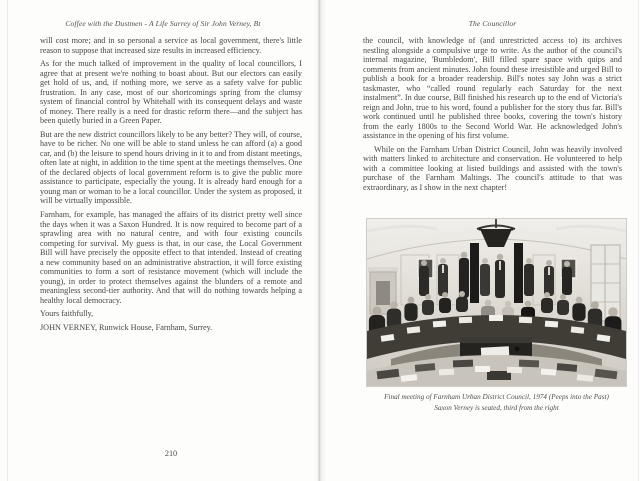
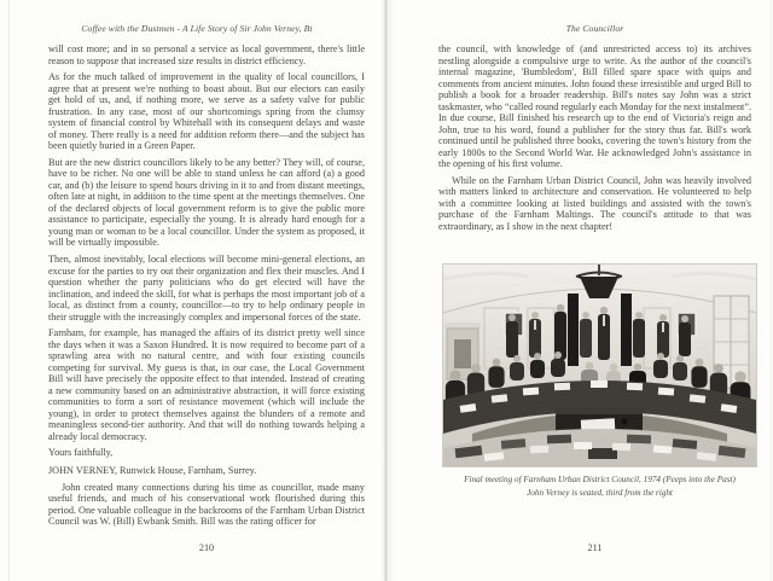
- Coffee with the Dustmen - A Life Surrey of Sir John Verney, Bt
+ Coffee with the Dustmen - A Life Story of Sir John Verney, Bt
- will cost more; and in so personal a service as local government, there's little reason to suppose that increased size results in increased efficiency.
+ will cost more; and in so personal a service as local government, there's little reason to suppose that increased size results in district efficiency.
- As for the much talked of improvement in the quality of local councillors, I agree that at present we're nothing to boast about. But our electors can easily get hold of us, and, if nothing more, we serve as a safety valve for public frustration. In any case, most of our shortcomings spring from the clumsy system of financial control by Whitehall with its consequent delays and waste of money. There really is a need for drastic reform there—and the subject has been quietly buried in a Green Paper.
+ As for the much talked of improvement in the quality of local councillors, I agree that at present we're nothing to boast about. But our electors can easily get hold of us, and, if nothing more, we serve as a safety valve for public frustration. In any case, most of our shortcomings spring from the clumsy system of financial control by Whitehall with its consequent delays and waste of money. There really is a need for addition reform there—and the subject has been quietly buried in a Green Paper.
  But are the new district councillors likely to be any better? They will, of course, have to be richer. No one will be able to stand unless he can afford (a) a good car, and (b) the leisure to spend hours driving in it to and from distant meetings, often late at night, in addition to the time spent at the meetings themselves. One of the declared objects of local government reform is to give the public more assistance to participate, especially the young. It is already hard enough for a young man or woman to be a local councillor. Under the system as proposed, it will be virtually impossible.
+ Then, almost inevitably, local elections will become mini-general elections, an excuse for the parties to try out their organization and flex their muscles. And I question whether the party politicians who do get elected will have the inclination, and indeed the skill, for what is perhaps the most important job of a local, as distinct from a county, councillor—to try to help ordinary people in their struggle with the increasingly complex and impersonal forces of the state.
- Farnham, for example, has managed the affairs of its district pretty well since the days when it was a Saxon Hundred. It is now required to become part of a sprawling area with no natural centre, and with four existing councils competing for survival. My guess is that, in our case, the Local Government Bill will have precisely the opposite effect to that intended. Instead of creating a new community based on an administrative abstraction, it will force existing communities to form a sort of resistance movement (which will include the young), in order to protect themselves against the blunders of a remote and meaningless second-tier authority. And that will do nothing towards helping a healthy local democracy.
+ Farnham, for example, has managed the affairs of its district pretty well since the days when it was a Saxon Hundred. It is now required to become part of a sprawling area with no natural centre, and with four existing councils competing for survival. My guess is that, in our case, the Local Government Bill will have precisely the opposite effect to that intended. Instead of creating a new community based on an administrative abstraction, it will force existing communities to form a sort of resistance movement (which will include the young), in order to protect themselves against the blunders of a remote and meaningless second-tier authority. And that will do nothing towards helping a already local democracy.
  Yours faithfully,
  JOHN VERNEY, Runwick House, Farnham, Surrey.
+ John created many connections during his time as councillor, made many useful friends, and much of his conservational work flourished during this period. One valuable colleague in the backrooms of the Farnham Urban District Council was W. (Bill) Ewbank Smith. Bill was the rating officer for
  210
  The Councillor
- the council, with knowledge of (and unrestricted access to) its archives nestling alongside a compulsive urge to write. As the author of the council's internal magazine, 'Bumbledom', Bill filled spare space with quips and comments from ancient minutes. John found these irresistible and urged Bill to publish a book for a broader readership. Bill's notes say John was a strict taskmaster, who “called round regularly each Saturday for the next instalment”. In due course, Bill finished his research up to the end of Victoria's reign and John, true to his word, found a publisher for the story thus far. Bill's work continued until he published three books, covering the town's history from the early 1800s to the Second World War. He acknowledged John's assistance in the opening of his first volume.
+ the council, with knowledge of (and unrestricted access to) its archives nestling alongside a compulsive urge to write. As the author of the council's internal magazine, 'Bumbledom', Bill filled spare space with quips and comments from ancient minutes. John found these irresistible and urged Bill to publish a book for a broader readership. Bill's notes say John was a strict taskmaster, who “called round regularly each Monday for the next instalment”. In due course, Bill finished his research up to the end of Victoria's reign and John, true to his word, found a publisher for the story thus far. Bill's work continued until he published three books, covering the town's history from the early 1800s to the Second World War. He acknowledged John's assistance in the opening of his first volume.
  While on the Farnham Urban District Council, John was heavily involved with matters linked to architecture and conservation. He volunteered to help with a committee looking at listed buildings and assisted with the town's purchase of the Farnham Maltings. The council's attitude to that was extraordinary, as I show in the next chapter!
  Final meeting of Farnham Urban District Council, 1974 (Peeps into the Past)
- Saxon Verney is seated, third from the right
+ John Verney is seated, third from the right
+ 211
